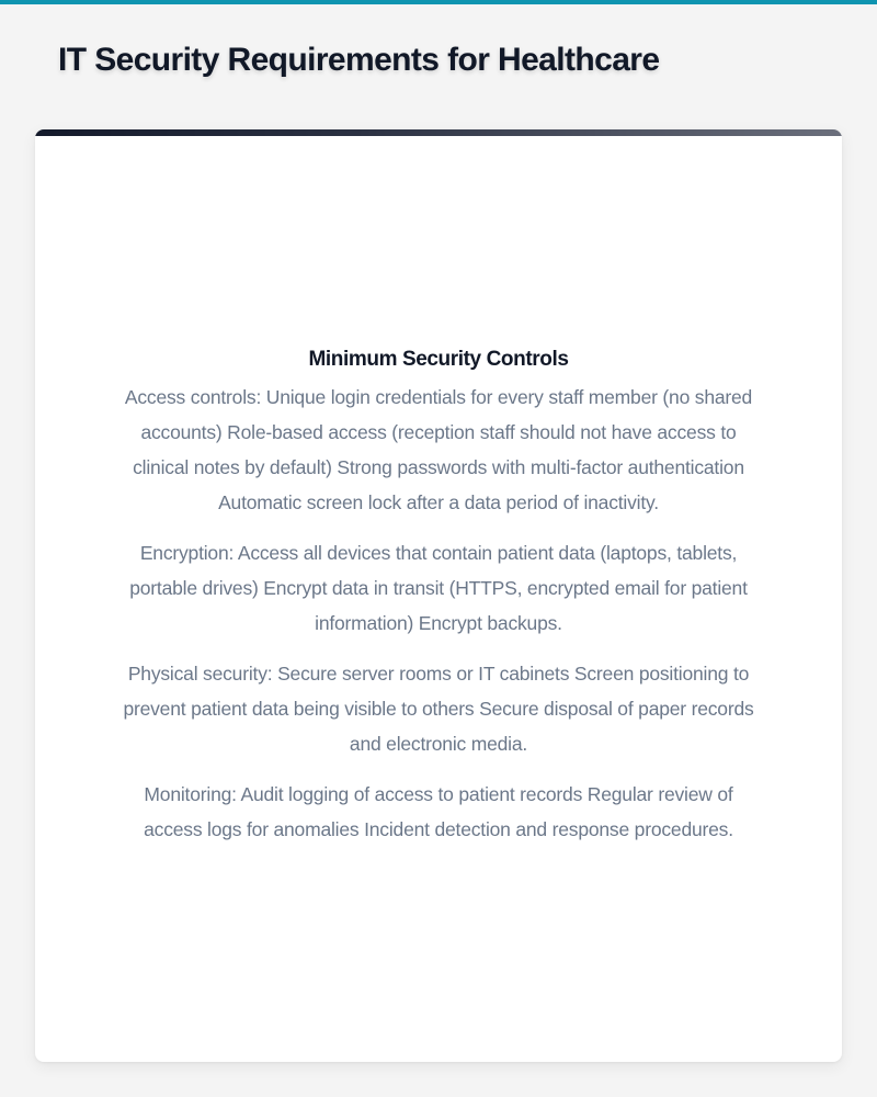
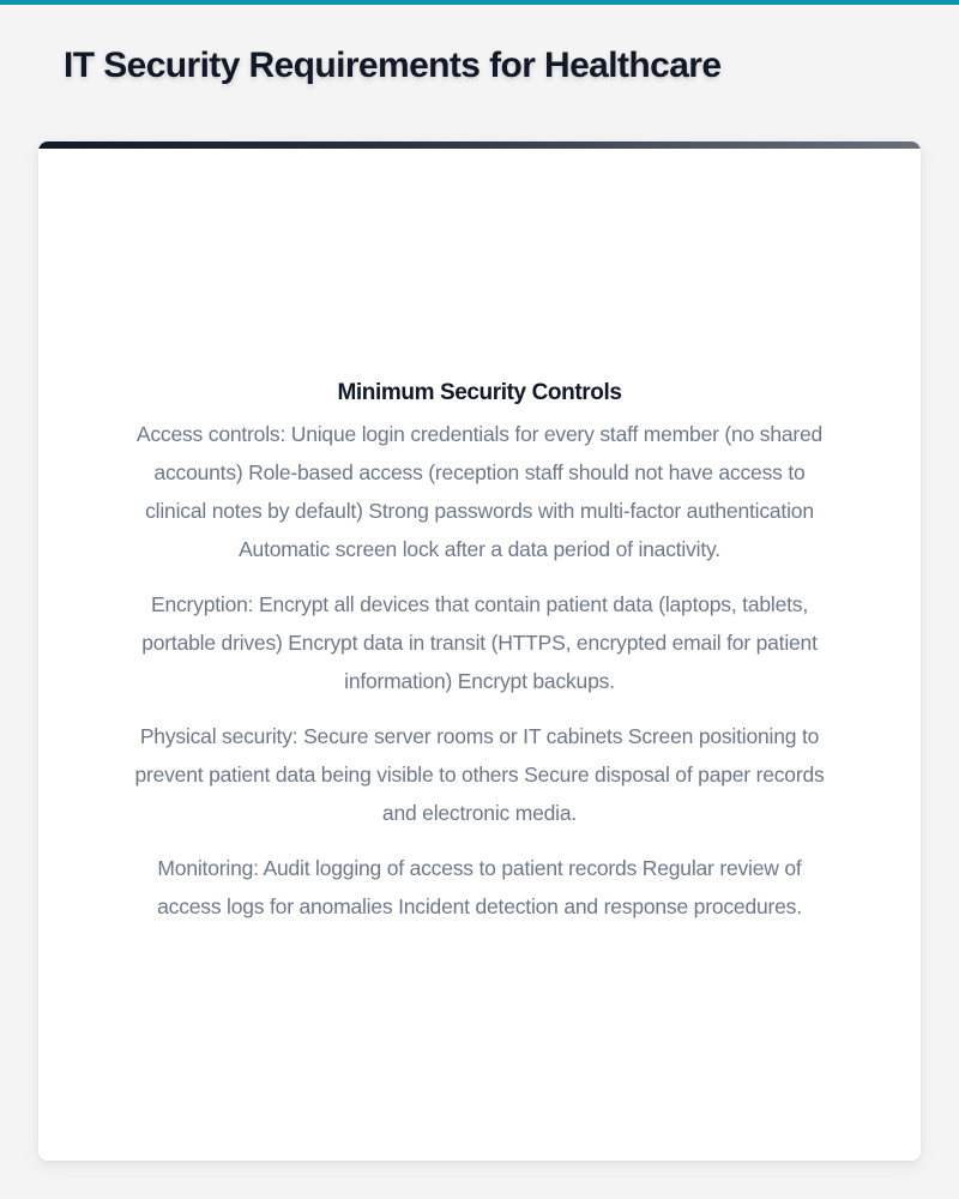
  IT Security Requirements for Healthcare
  Minimum Security Controls
  Access controls: Unique login credentials for every staff member (no shared accounts) Role-based access (reception staff should not have access to clinical notes by default) Strong passwords with multi-factor authentication Automatic screen lock after a data period of inactivity.
- Encryption: Access all devices that contain patient data (laptops, tablets, portable drives) Encrypt data in transit (HTTPS, encrypted email for patient information) Encrypt backups.
+ Encryption: Encrypt all devices that contain patient data (laptops, tablets, portable drives) Encrypt data in transit (HTTPS, encrypted email for patient information) Encrypt backups.
  Physical security: Secure server rooms or IT cabinets Screen positioning to prevent patient data being visible to others Secure disposal of paper records and electronic media.
  Monitoring: Audit logging of access to patient records Regular review of access logs for anomalies Incident detection and response procedures.
